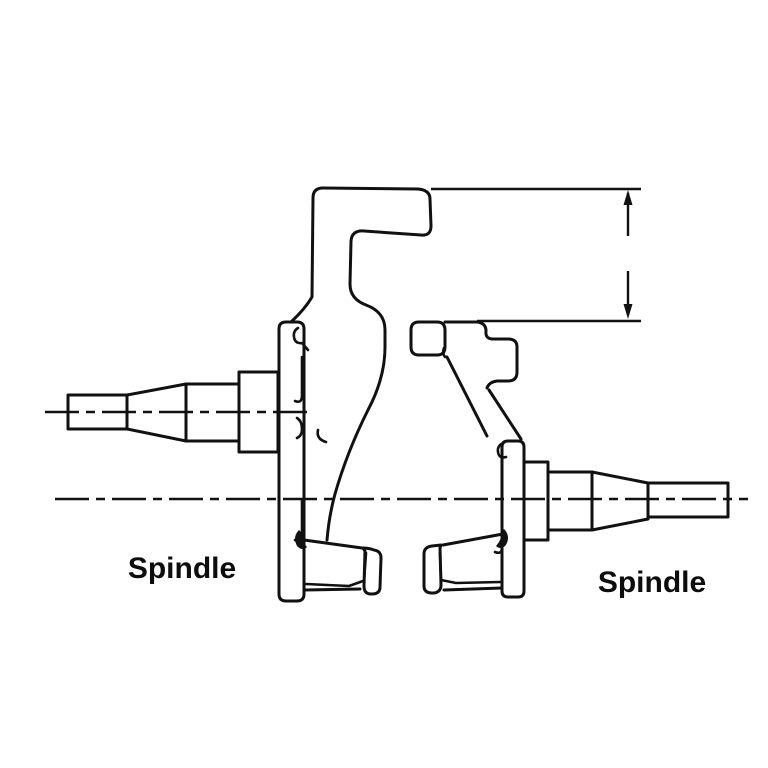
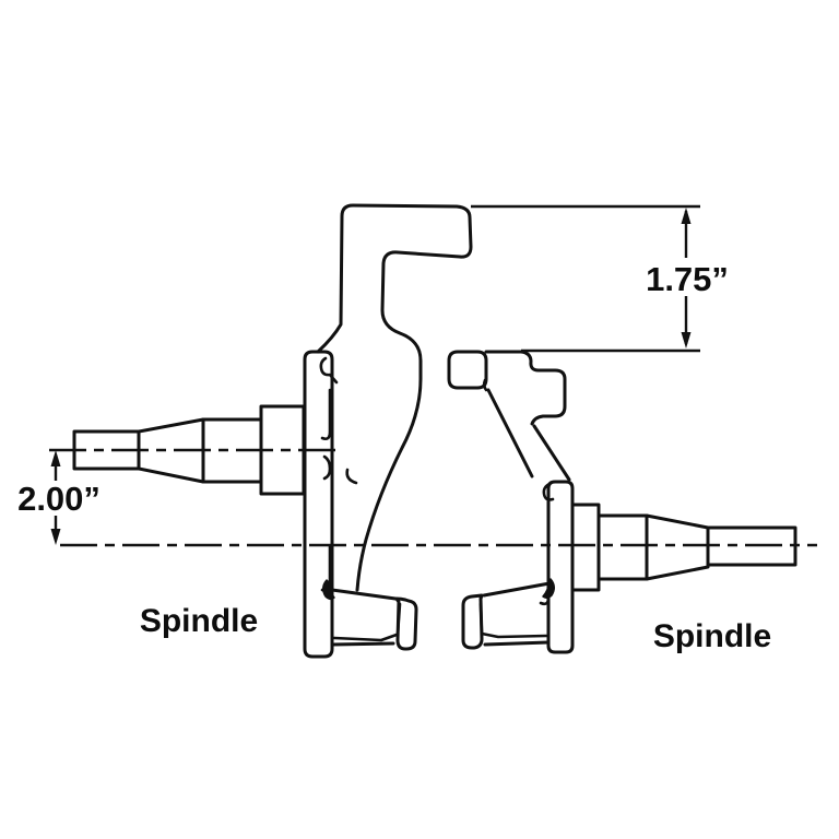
+ 2.00”
+ 1.75”
  Spindle
  Spindle
